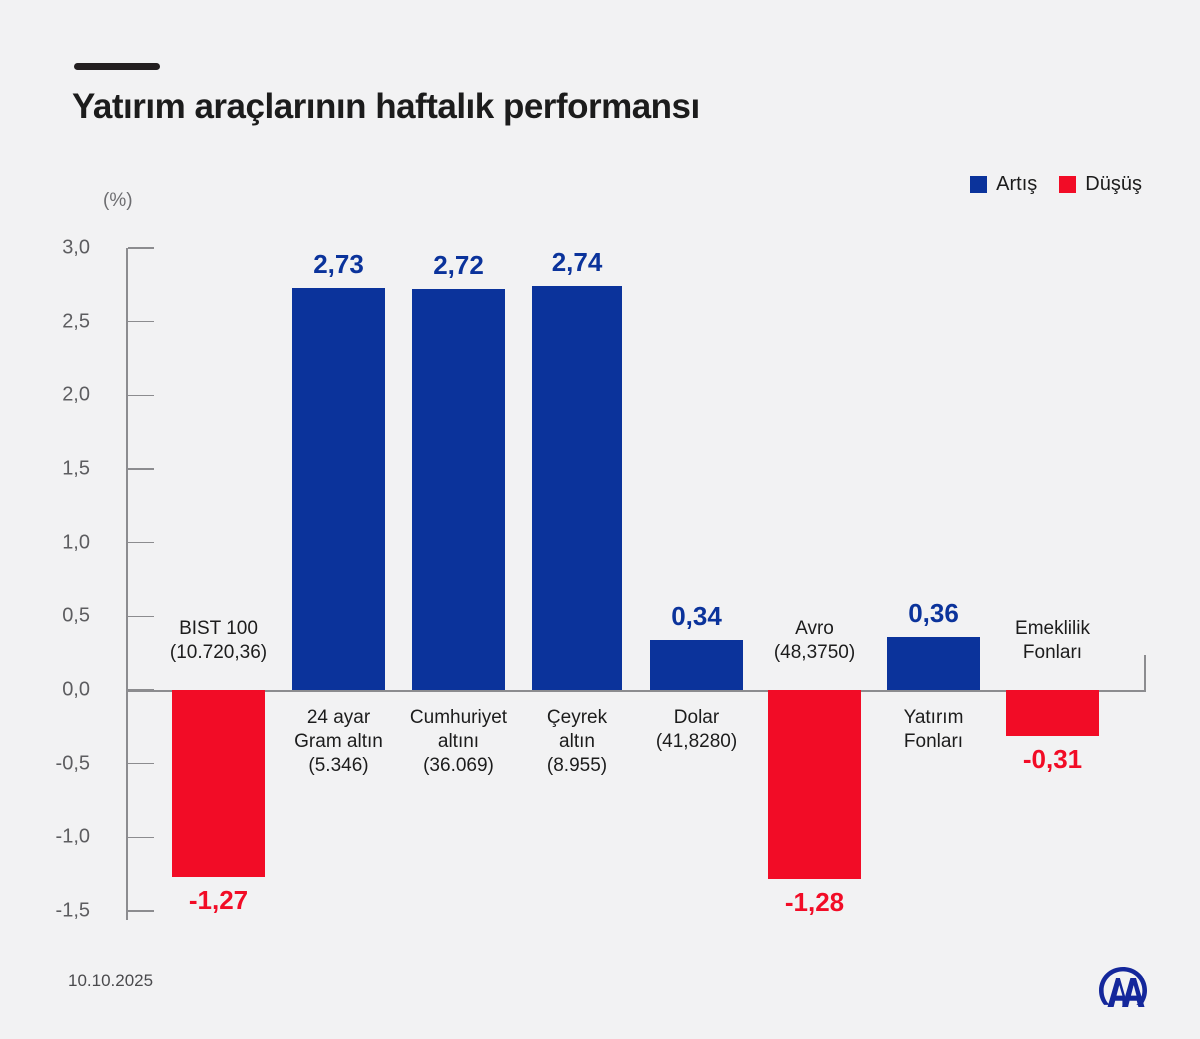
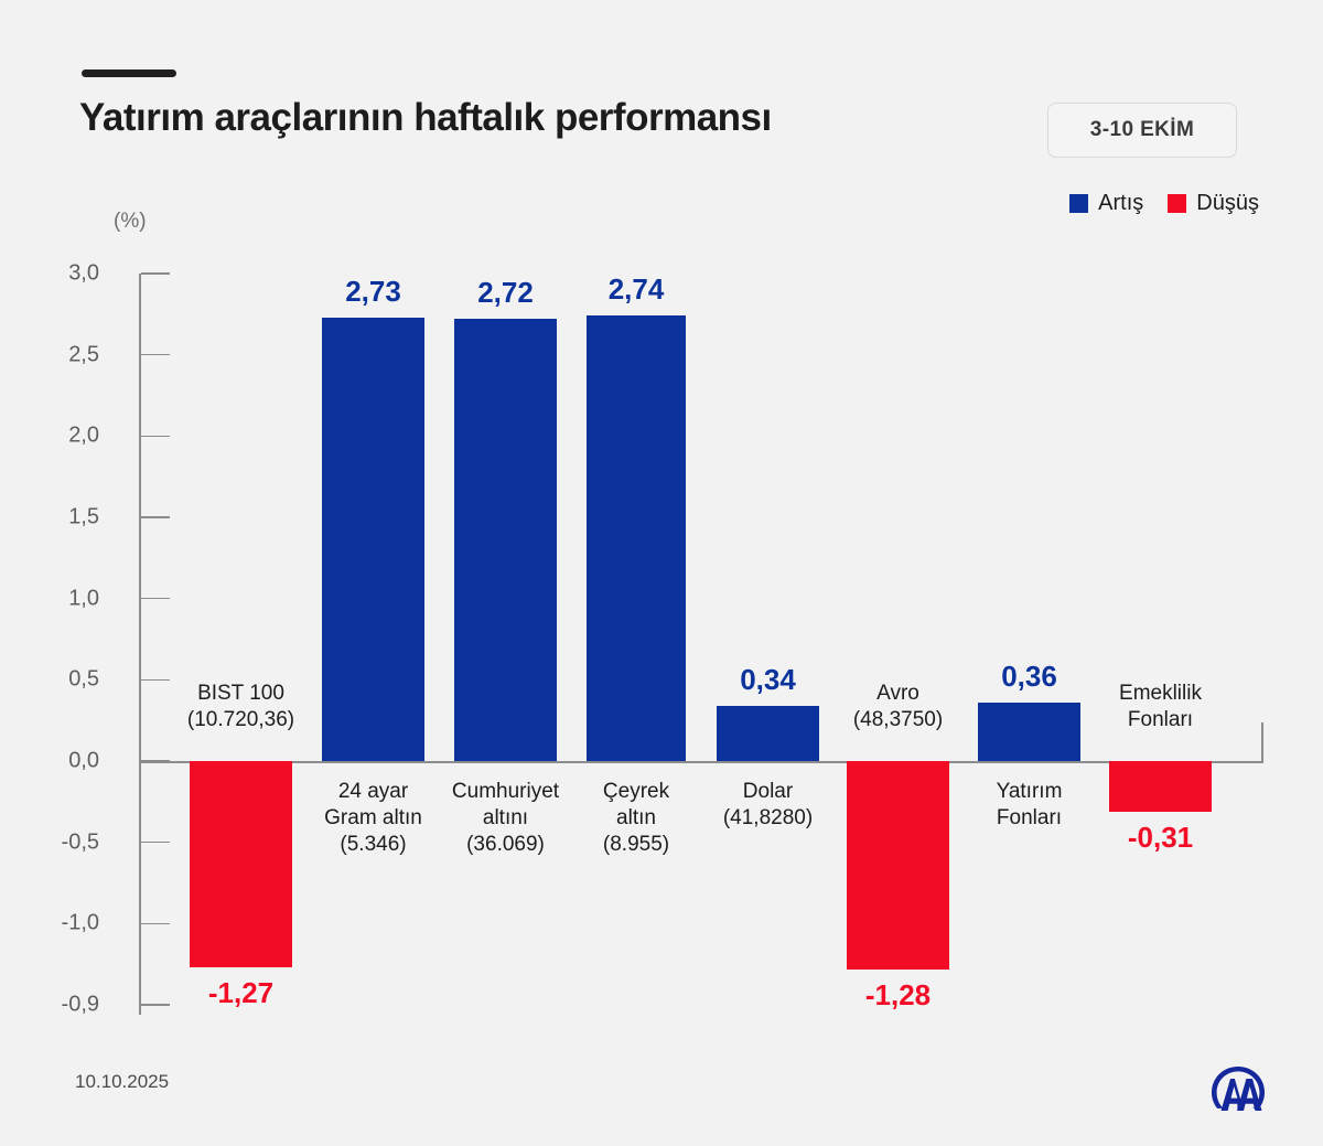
  Yatırım araçlarının haftalık performansı
+ 3-10 EKİM
  Artış
  Düşüş
  (%)
  3,0
  2,5
  2,0
  1,5
  1,0
  0,5
  0,0
  -0,5
  -1,0
- -1,5
+ -0,9
  -1,27
  BIST 100
  (10.720,36)
  2,73
  24 ayar
  Gram altın
  (5.346)
  2,72
  Cumhuriyet
  altını
  (36.069)
  2,74
  Çeyrek
  altın
  (8.955)
  0,34
  Dolar
  (41,8280)
  -1,28
  Avro
  (48,3750)
  0,36
  Yatırım
  Fonları
  -0,31
  Emeklilik
  Fonları
  10.10.2025
